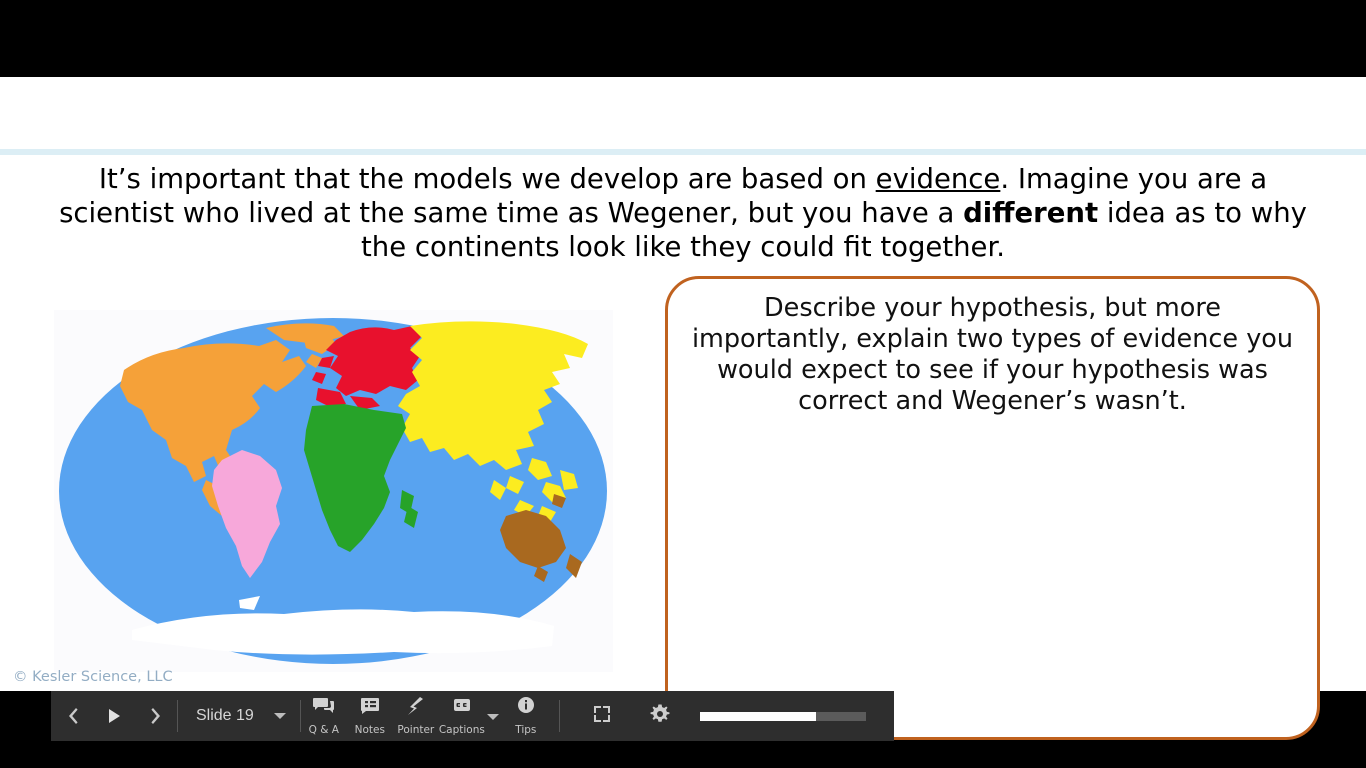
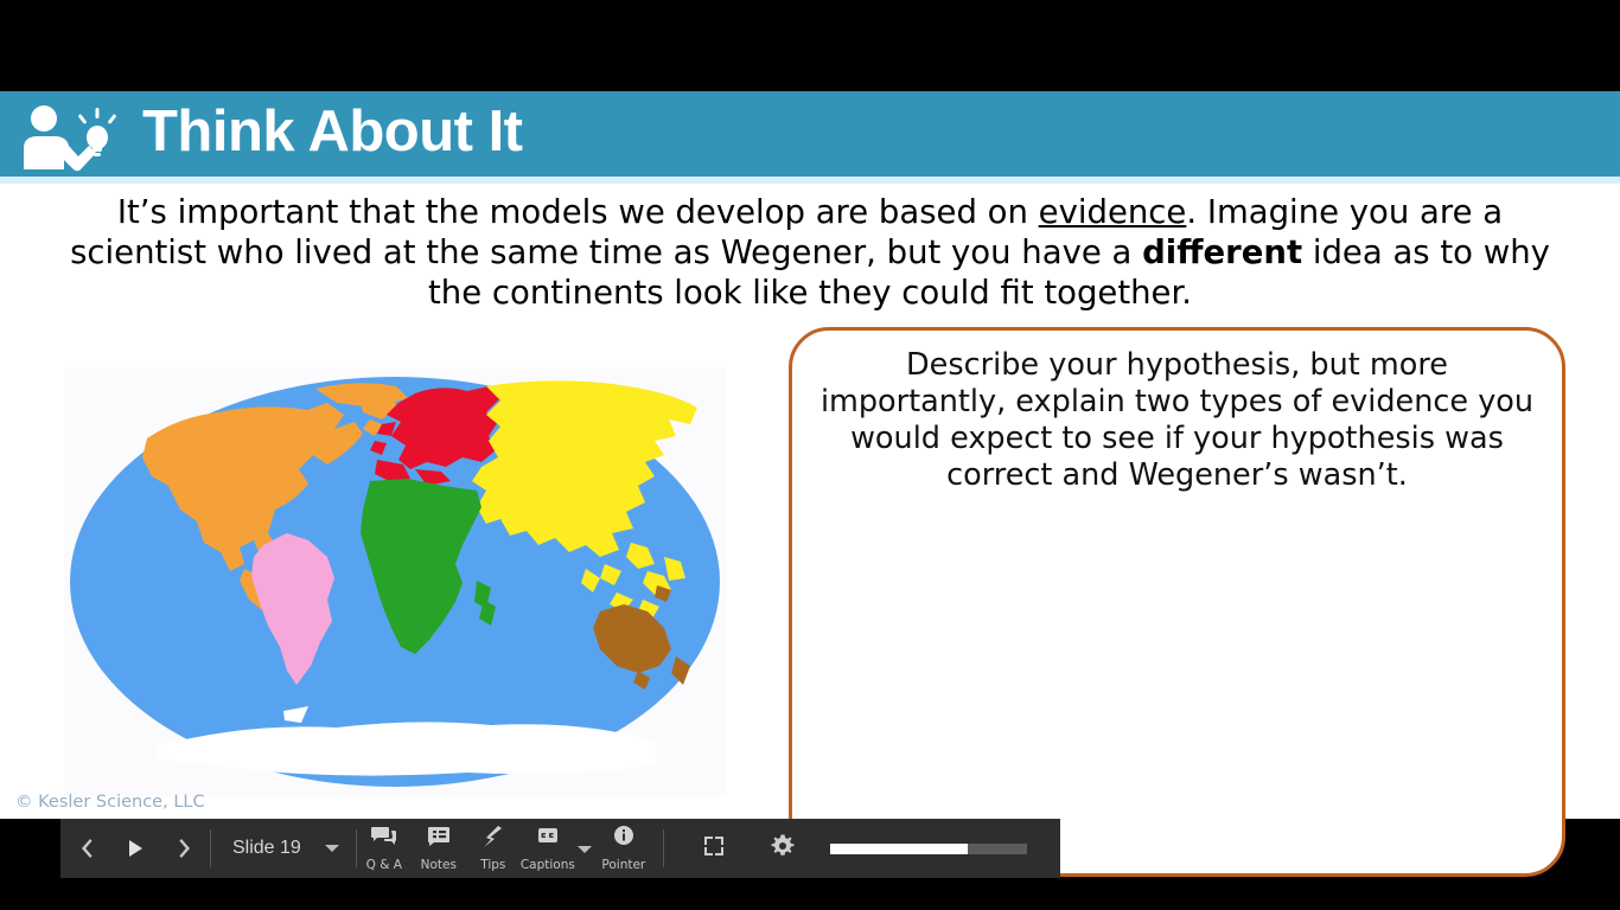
+ Think About It
  It’s important that the models we develop are based on evidence. Imagine you are a scientist who lived at the same time as Wegener, but you have a different idea as to why the continents look like they could fit together.
  Describe your hypothesis, but more importantly, explain two types of evidence you would expect to see if your hypothesis was correct and Wegener’s wasn’t.
  © Kesler Science, LLC
  Slide 19
  Q & A
  Notes
- Pointer
+ Tips
  Captions
- Tips
+ Pointer
